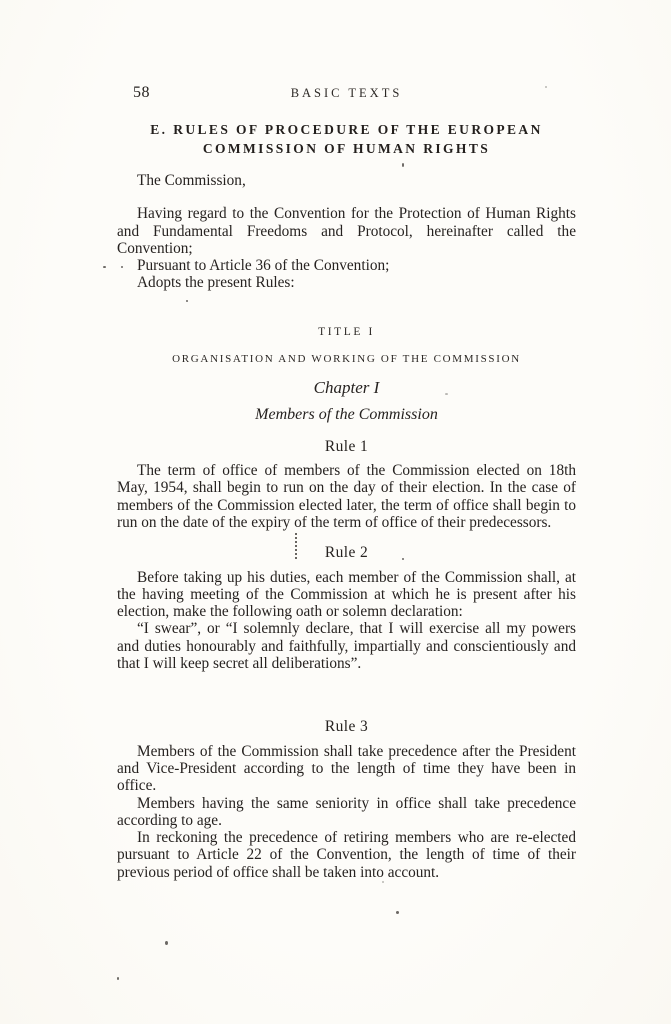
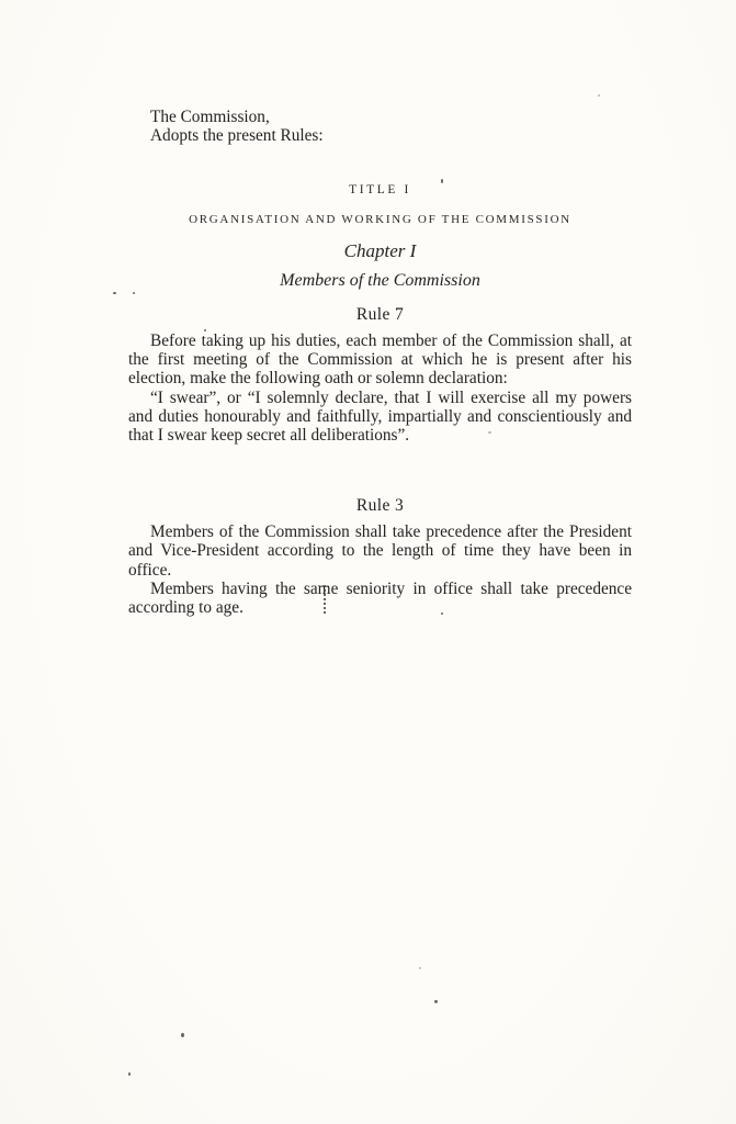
- 58
- BASIC TEXTS
- E. RULES OF PROCEDURE OF THE EUROPEAN
- COMMISSION OF HUMAN RIGHTS
  The Commission,
- Having regard to the Convention for the Protection of Human Rights and Fundamental Freedoms and Protocol, hereinafter called the Convention;
- Pursuant to Article 36 of the Convention;
  Adopts the present Rules:
  TITLE I
  ORGANISATION AND WORKING OF THE COMMISSION
  Chapter I
  Members of the Commission
- Rule 1
- The term of office of members of the Commission elected on 18th May, 1954, shall begin to run on the day of their election. In the case of members of the Commission elected later, the term of office shall begin to run on the date of the expiry of the term of office of their predecessors.
- Rule 2
+ Rule 7
- Before taking up his duties, each member of the Commission shall, at the having meeting of the Commission at which he is present after his election, make the following oath or solemn declaration:
+ Before taking up his duties, each member of the Commission shall, at the first meeting of the Commission at which he is present after his election, make the following oath or solemn declaration:
- “I swear”, or “I solemnly declare, that I will exercise all my powers and duties honourably and faithfully, impartially and conscientiously and that I will keep secret all deliberations”.
+ “I swear”, or “I solemnly declare, that I will exercise all my powers and duties honourably and faithfully, impartially and conscientiously and that I swear keep secret all deliberations”.
  Rule 3
  Members of the Commission shall take precedence after the President and Vice-President according to the length of time they have been in office.
  Members having the same seniority in office shall take precedence according to age.
- In reckoning the precedence of retiring members who are re-elected pursuant to Article 22 of the Convention, the length of time of their previous period of office shall be taken into account.
